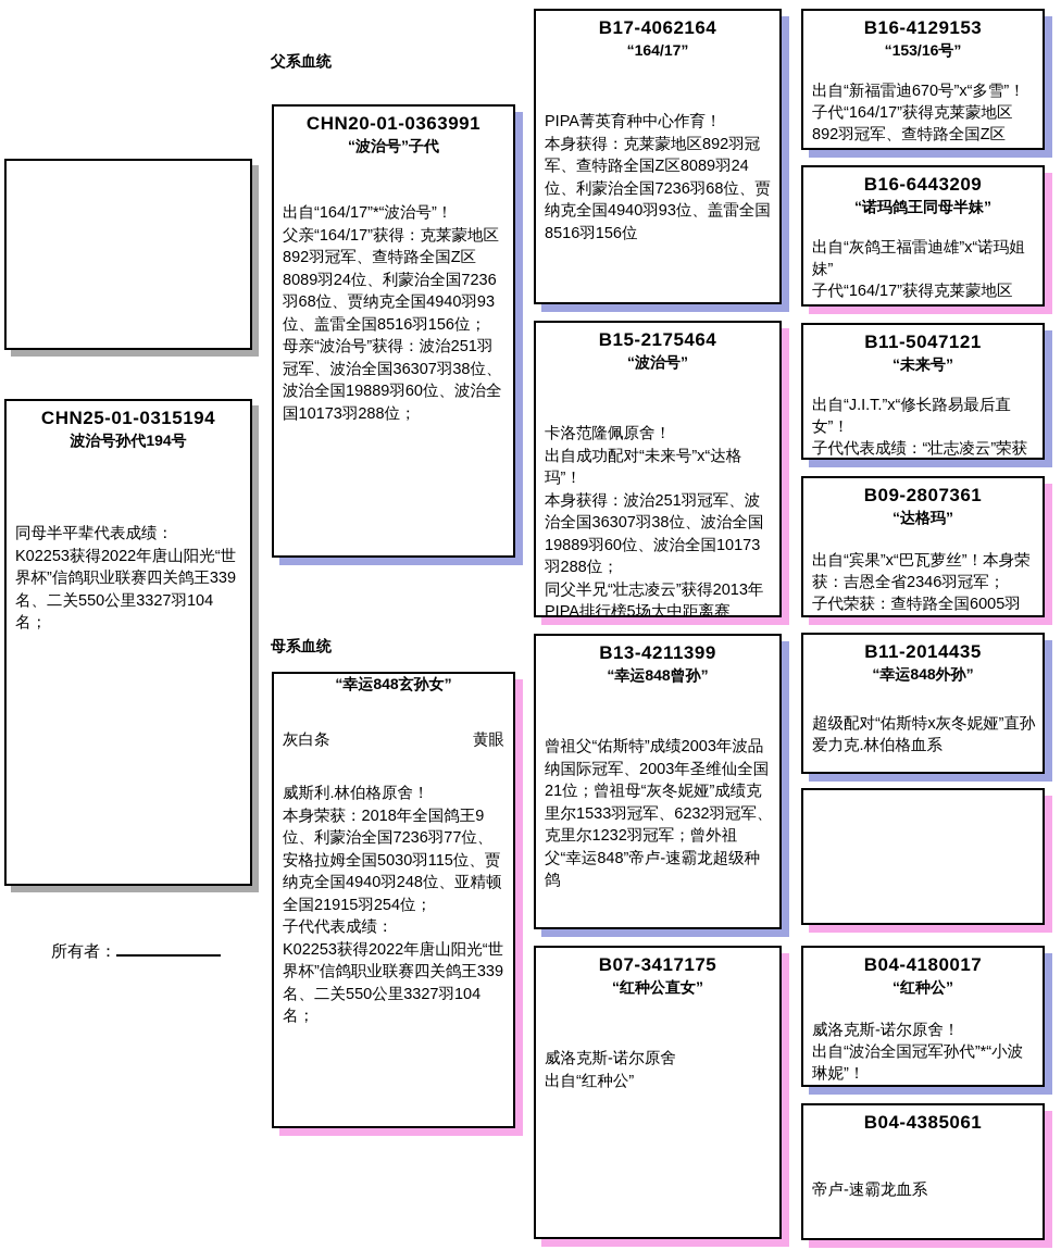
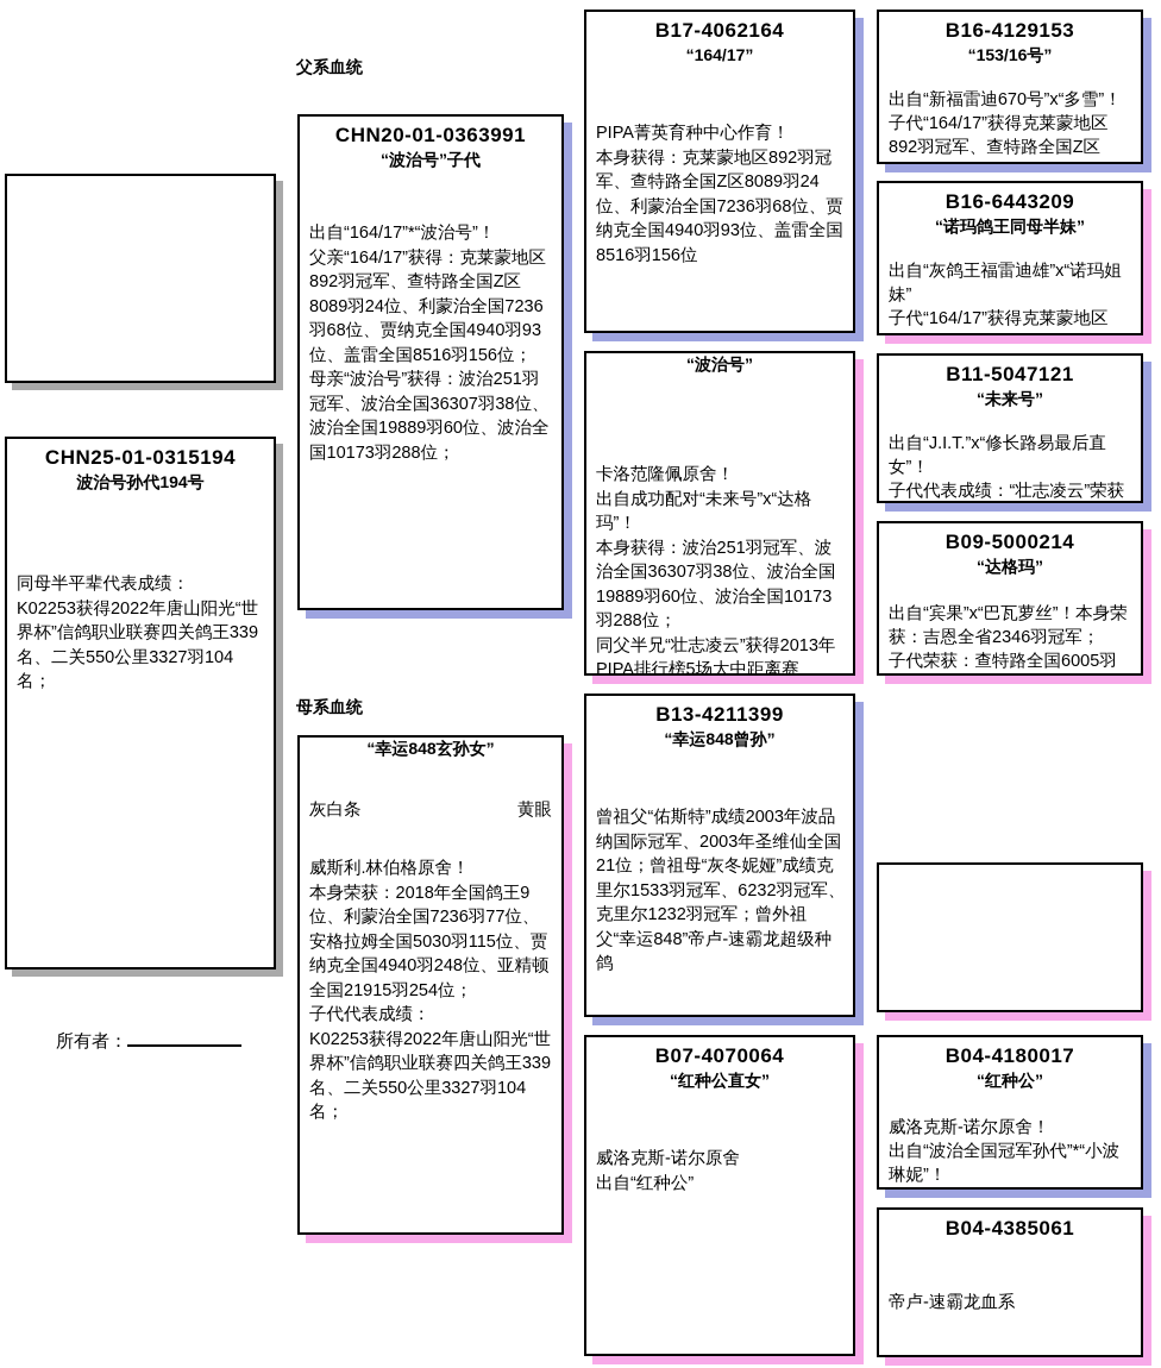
  父系血统
  母系血统
  所有者：
  CHN25-01-0315194
  波治号孙代194号
  同母半平辈代表成绩：
  K02253获得2022年唐山阳光“世界杯”信鸽职业联赛四关鸽王339名、二关550公里3327羽104名；
  CHN20-01-0363991
  “波治号”子代
  出自“164/17”*“波治号”！
  父亲“164/17”获得：克莱蒙地区892羽冠军、查特路全国Z区8089羽24位、利蒙治全国7236羽68位、贾纳克全国4940羽93位、盖雷全国8516羽156位；
  母亲“波治号”获得：波治251羽冠军、波治全国36307羽38位、波治全国19889羽60位、波治全国10173羽288位；
  “幸运848玄孙女”
  灰白条
  黄眼
  威斯利.林伯格原舍！
  本身荣获：2018年全国鸽王9位、利蒙治全国7236羽77位、安格拉姆全国5030羽115位、贾纳克全国4940羽248位、亚精顿全国21915羽254位；
  子代代表成绩：
  K02253获得2022年唐山阳光“世界杯”信鸽职业联赛四关鸽王339名、二关550公里3327羽104名；
  B17-4062164
  “164/17”
  PIPA菁英育种中心作育！
  本身获得：克莱蒙地区892羽冠军、查特路全国Z区8089羽24位、利蒙治全国7236羽68位、贾纳克全国4940羽93位、盖雷全国8516羽156位
- B15-2175464
  “波治号”
  卡洛范隆佩原舍！
  出自成功配对“未来号”x“达格玛”！
  本身获得：波治251羽冠军、波治全国36307羽38位、波治全国19889羽60位、波治全国10173羽288位；
  同父半兄“壮志凌云”获得2013年PIPA排行榜5场大中距离赛
  B13-4211399
  “幸运848曾孙”
  曾祖父“佑斯特”成绩2003年波品纳国际冠军、2003年圣维仙全国21位；曾祖母“灰冬妮娅”成绩克里尔1533羽冠军、6232羽冠军、克里尔1232羽冠军；曾外祖父“幸运848”帝卢-速霸龙超级种鸽
- B07-3417175
+ B07-4070064
  “红种公直女”
  威洛克斯-诺尔原舍
  出自“红种公”
  B16-4129153
  “153/16号”
  出自“新福雷迪670号”x“多雪”！
  子代“164/17”获得克莱蒙地区892羽冠军、查特路全国Z区
  B16-6443209
  “诺玛鸽王同母半妹”
  出自“灰鸽王福雷迪雄”x“诺玛姐妹”
  子代“164/17”获得克莱蒙地区
  B11-5047121
  “未来号”
  出自“J.I.T.”x“修长路易最后直女”！
  子代代表成绩：“壮志凌云”荣获
- B09-2807361
+ B09-5000214
  “达格玛”
  出自“宾果”x“巴瓦萝丝”！本身荣获：吉恩全省2346羽冠军；
  子代荣获：查特路全国6005羽
- B11-2014435
- “幸运848外孙”
- 超级配对“佑斯特x灰冬妮娅”直孙
- 爱力克.林伯格血系
  B04-4180017
  “红种公”
  威洛克斯-诺尔原舍！
  出自“波治全国冠军孙代”*“小波琳妮”！
  B04-4385061
  帝卢-速霸龙血系
